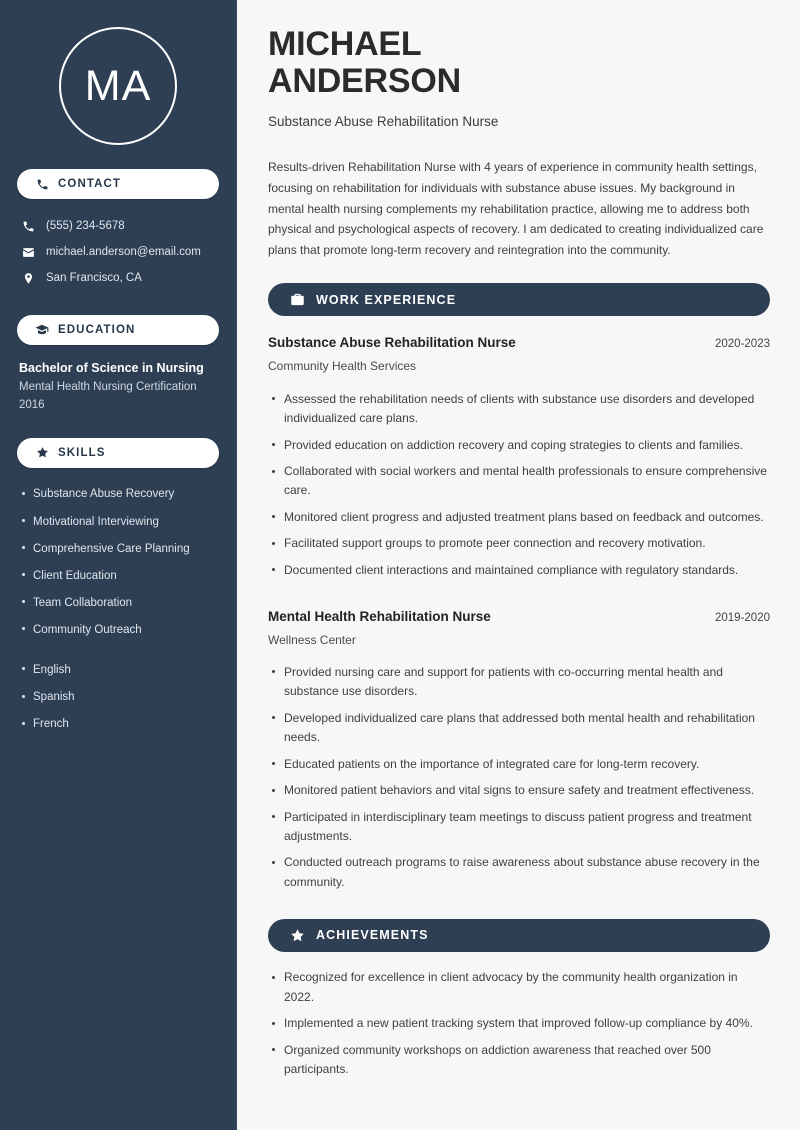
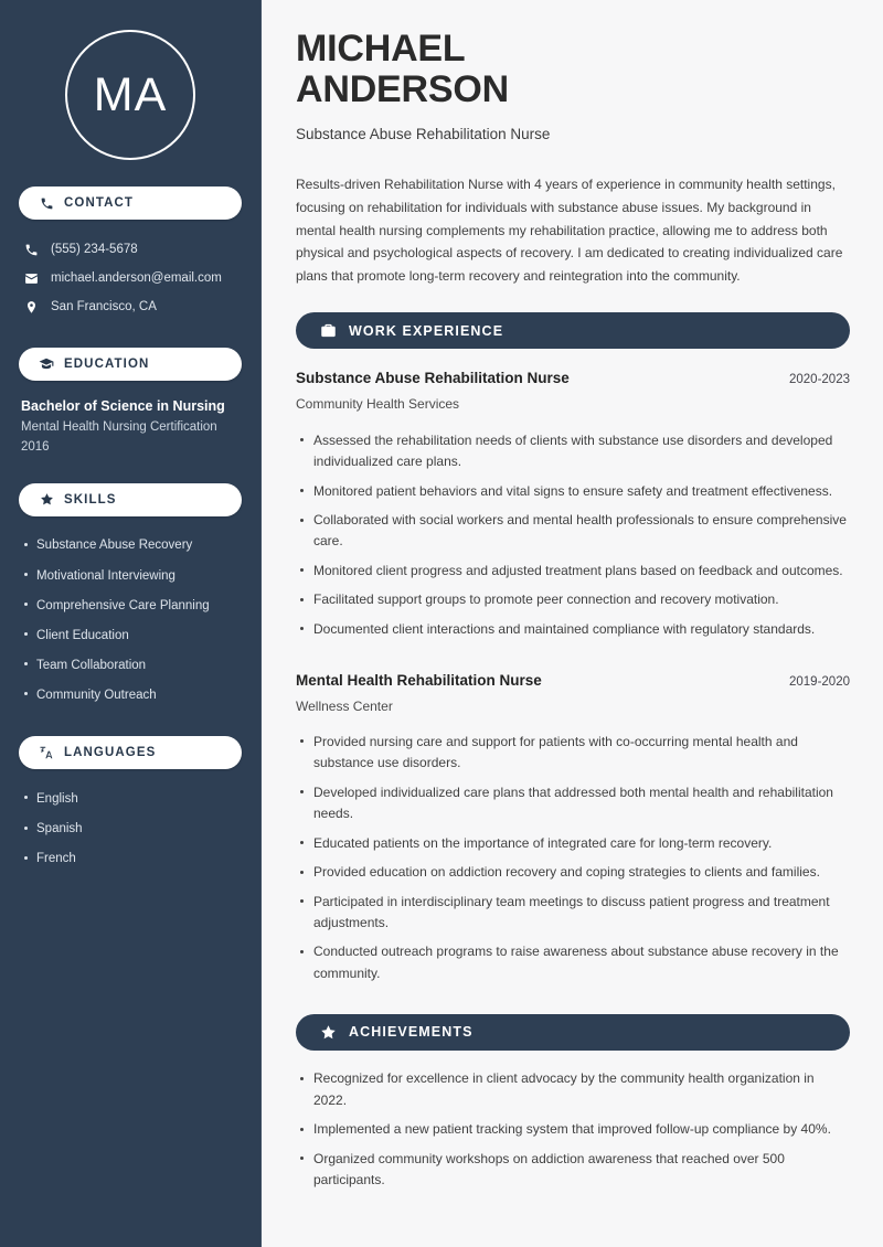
  MA
  CONTACT
  (555) 234-5678
  michael.anderson@email.com
  San Francisco, CA
  EDUCATION
  Bachelor of Science in Nursing
  Mental Health Nursing Certification
  2016
  SKILLS
  Substance Abuse Recovery
  Motivational Interviewing
  Comprehensive Care Planning
  Client Education
  Team Collaboration
  Community Outreach
+ LANGUAGES
  English
  Spanish
  French
  MICHAEL
  ANDERSON
  Substance Abuse Rehabilitation Nurse
  Results-driven Rehabilitation Nurse with 4 years of experience in community health settings, focusing on rehabilitation for individuals with substance abuse issues. My background in mental health nursing complements my rehabilitation practice, allowing me to address both physical and psychological aspects of recovery. I am dedicated to creating individualized care plans that promote long-term recovery and reintegration into the community.
  WORK EXPERIENCE
  Substance Abuse Rehabilitation Nurse
  2020-2023
  Community Health Services
  Assessed the rehabilitation needs of clients with substance use disorders and developed individualized care plans.
- Provided education on addiction recovery and coping strategies to clients and families.
+ Monitored patient behaviors and vital signs to ensure safety and treatment effectiveness.
  Collaborated with social workers and mental health professionals to ensure comprehensive care.
  Monitored client progress and adjusted treatment plans based on feedback and outcomes.
  Facilitated support groups to promote peer connection and recovery motivation.
  Documented client interactions and maintained compliance with regulatory standards.
  Mental Health Rehabilitation Nurse
  2019-2020
  Wellness Center
  Provided nursing care and support for patients with co-occurring mental health and substance use disorders.
  Developed individualized care plans that addressed both mental health and rehabilitation needs.
  Educated patients on the importance of integrated care for long-term recovery.
- Monitored patient behaviors and vital signs to ensure safety and treatment effectiveness.
+ Provided education on addiction recovery and coping strategies to clients and families.
  Participated in interdisciplinary team meetings to discuss patient progress and treatment adjustments.
  Conducted outreach programs to raise awareness about substance abuse recovery in the community.
  ACHIEVEMENTS
  Recognized for excellence in client advocacy by the community health organization in 2022.
  Implemented a new patient tracking system that improved follow-up compliance by 40%.
  Organized community workshops on addiction awareness that reached over 500 participants.
